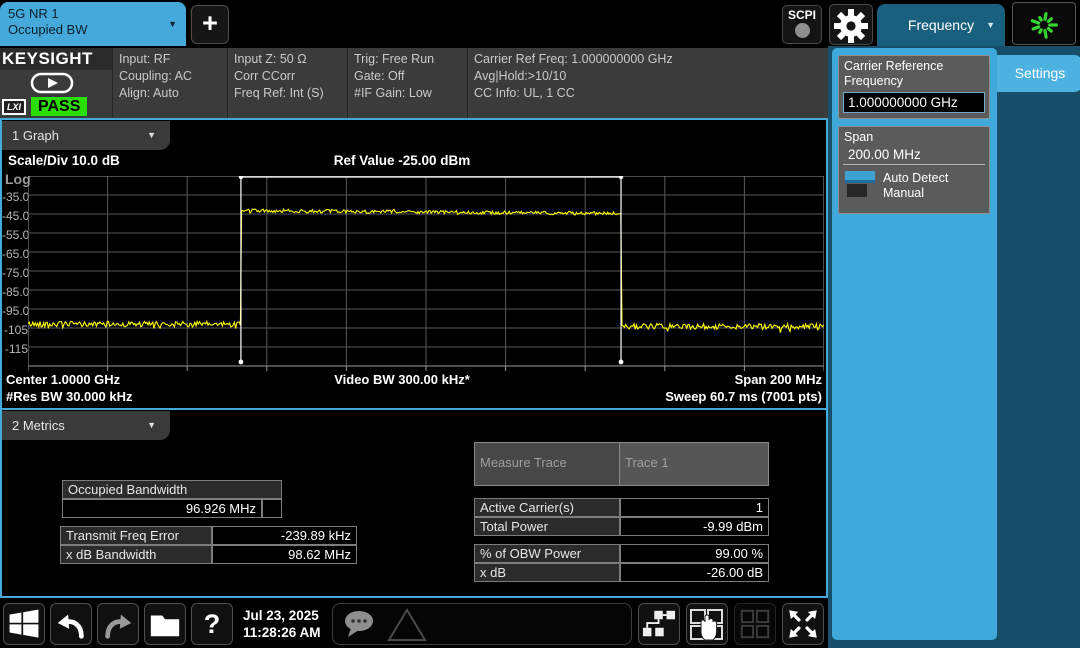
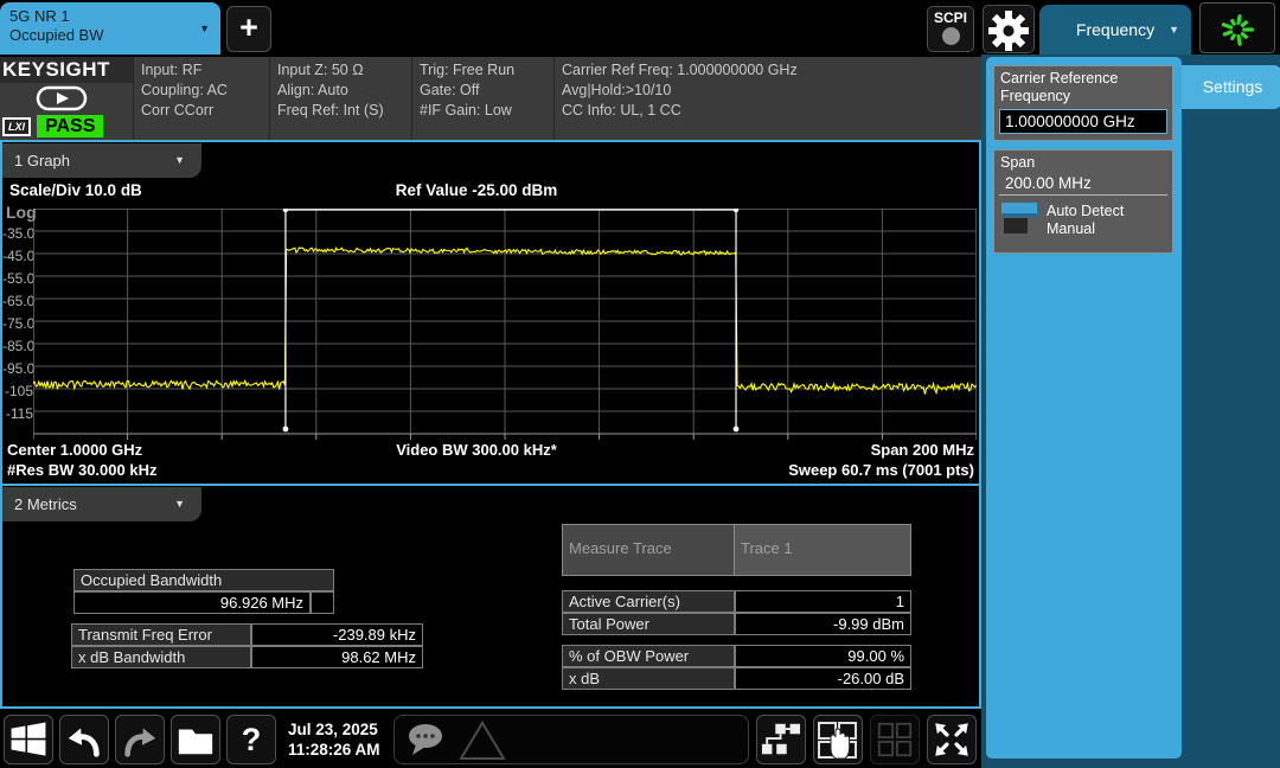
  5G NR 1
  Occupied BW
  ▼
  +
  SCPI
  Frequency
  ▼
  KEYSIGHT
  LXI
  PASS
  Input: RF
  Coupling: AC
- Align: Auto
+ Corr CCorr
  Input Z: 50 Ω
- Corr CCorr
+ Align: Auto
  Freq Ref: Int (S)
  Trig: Free Run
  Gate: Off
  #IF Gain: Low
  Carrier Ref Freq: 1.000000000 GHz
  Avg|Hold:>10/10
  CC Info: UL, 1 CC
  1 Graph
  ▼
  Scale/Div 10.0 dB
  Ref Value -25.00 dBm
  Log
  -35.0
  -45.0
  -55.0
  -65.0
  -75.0
  -85.0
  -95.0
  -105
  -115
  Center 1.0000 GHz
  Video BW 300.00 kHz*
  Span 200 MHz
  #Res BW 30.000 kHz
  Sweep 60.7 ms (7001 pts)
  2 Metrics
  ▼
  Occupied Bandwidth
  96.926 MHz
  Transmit Freq Error
  -239.89 kHz
  x dB Bandwidth
  98.62 MHz
  Measure Trace
  Trace 1
  Active Carrier(s)
  1
  Total Power
  -9.99 dBm
  % of OBW Power
  99.00 %
  x dB
  -26.00 dB
  ?
  Jul 23, 2025
  11:28:26 AM
  Carrier Reference Frequency
  1.000000000 GHz
  Span
  200.00 MHz
  Auto Detect
  Manual
  Settings
